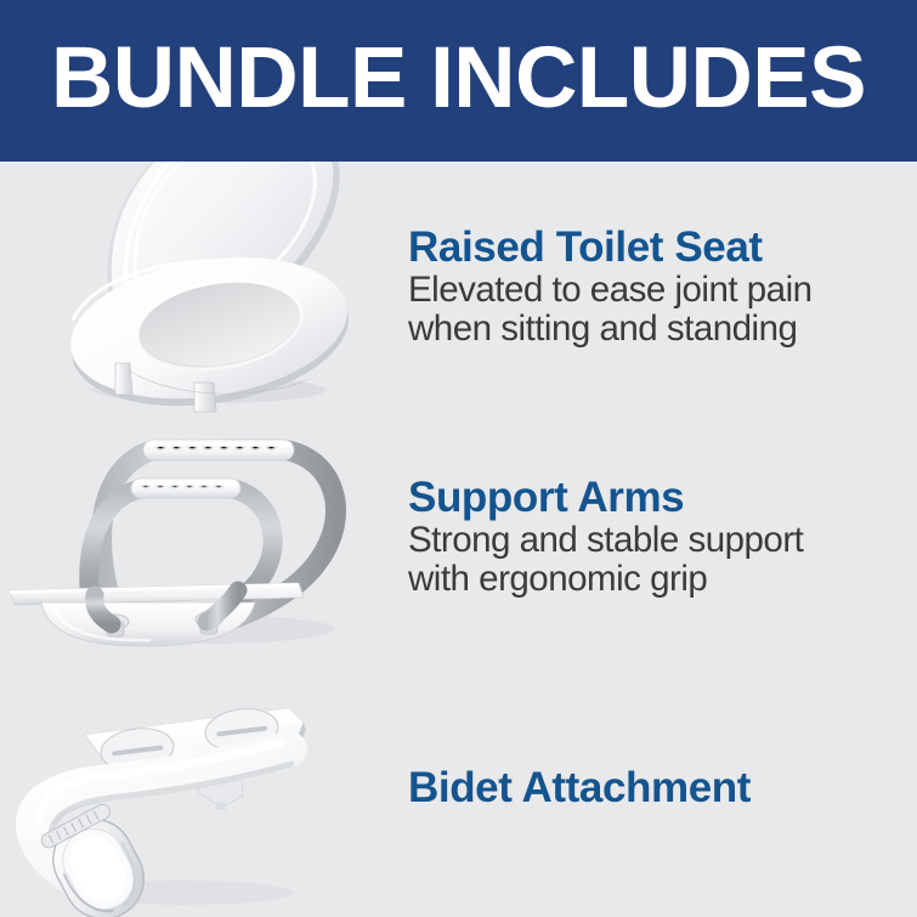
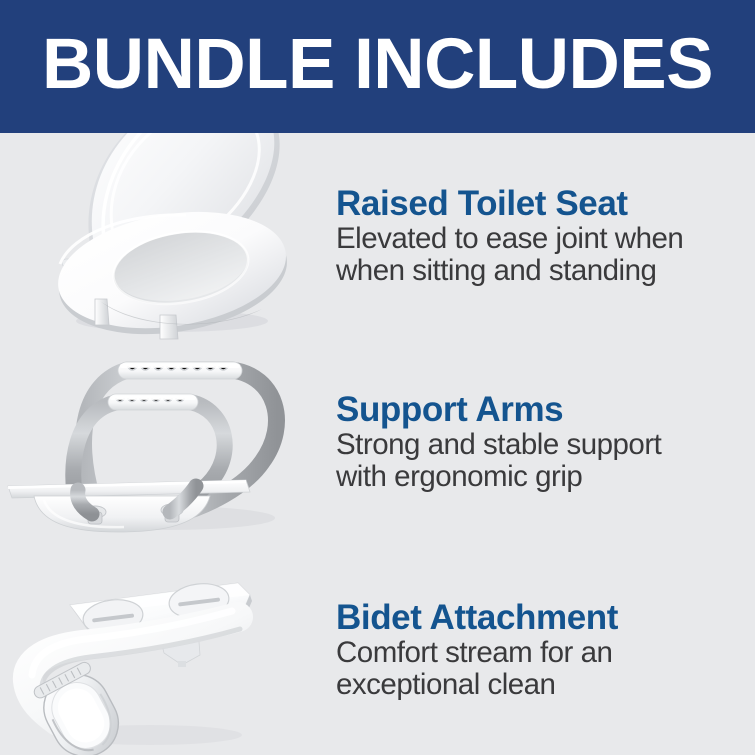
  BUNDLE INCLUDES
  Raised Toilet Seat
- Elevated to ease joint pain
+ Elevated to ease joint when
  when sitting and standing
  Support Arms
  Strong and stable support
  with ergonomic grip
  Bidet Attachment
+ Comfort stream for an
+ exceptional clean
